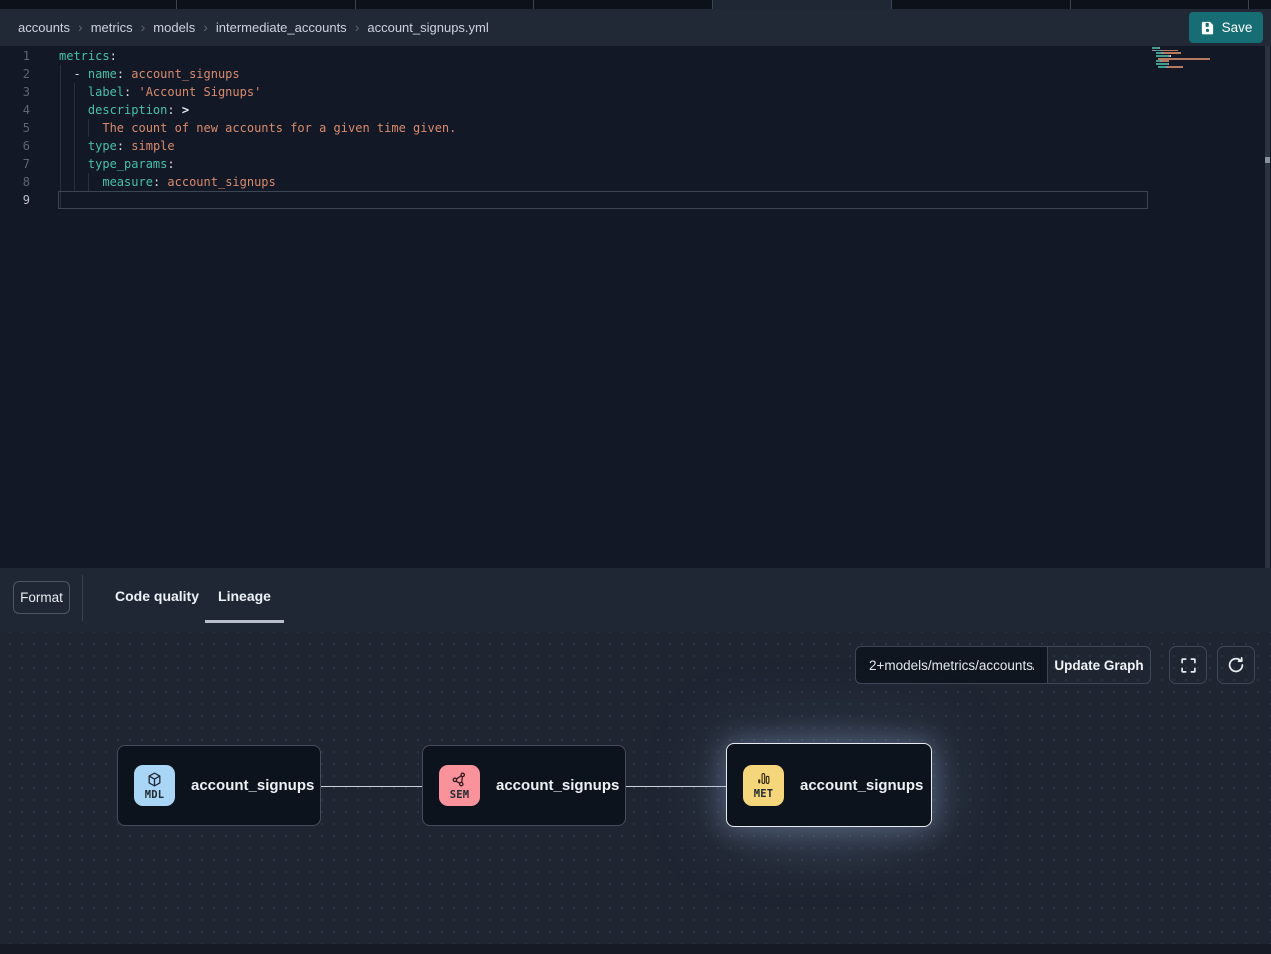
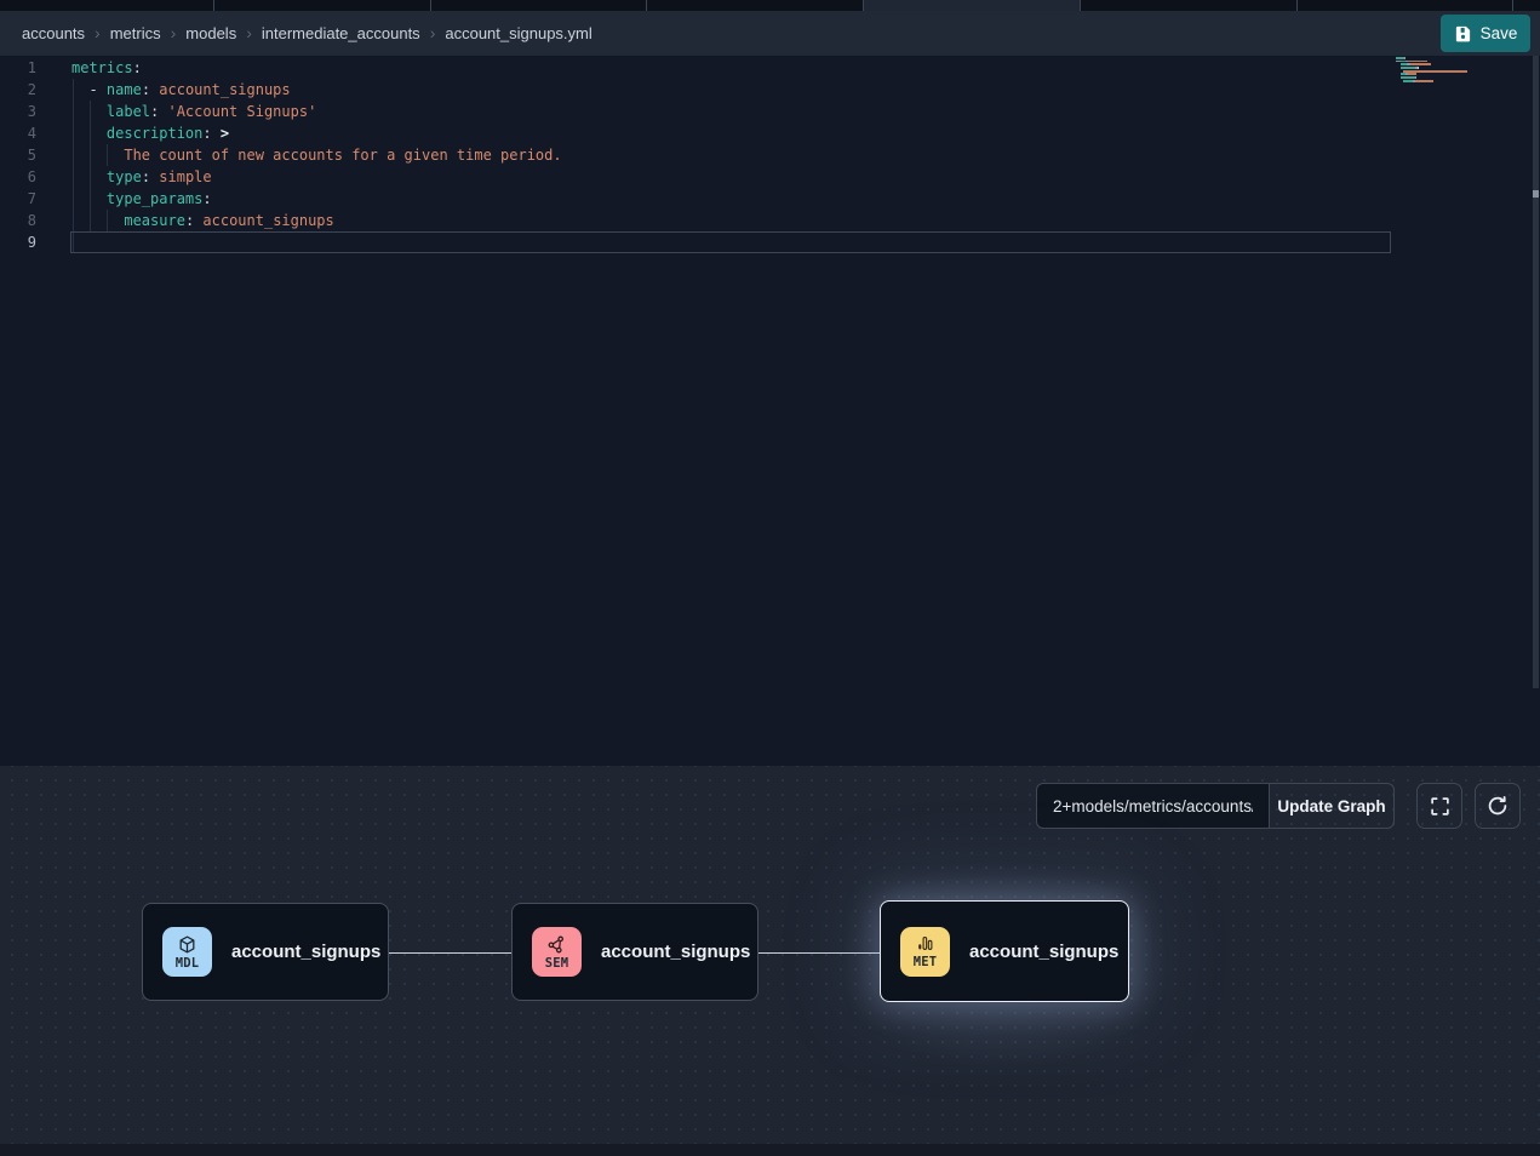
  accounts
  ›
  metrics
  ›
  models
  ›
  intermediate_accounts
  ›
  account_signups.yml
  Save
  1
  metrics:
  2
  - name: account_signups
  3
  label: 'Account Signups'
  4
  description: >
  5
- The count of new accounts for a given time given.
+ The count of new accounts for a given time period.
  6
  type: simple
  7
  type_params:
  8
  measure: account_signups
  9
- Format
- Code quality
- Lineage
  2+models/metrics/accounts
  Update Graph
  MDL
  account_signups
  SEM
  account_signups
  MET
  account_signups
